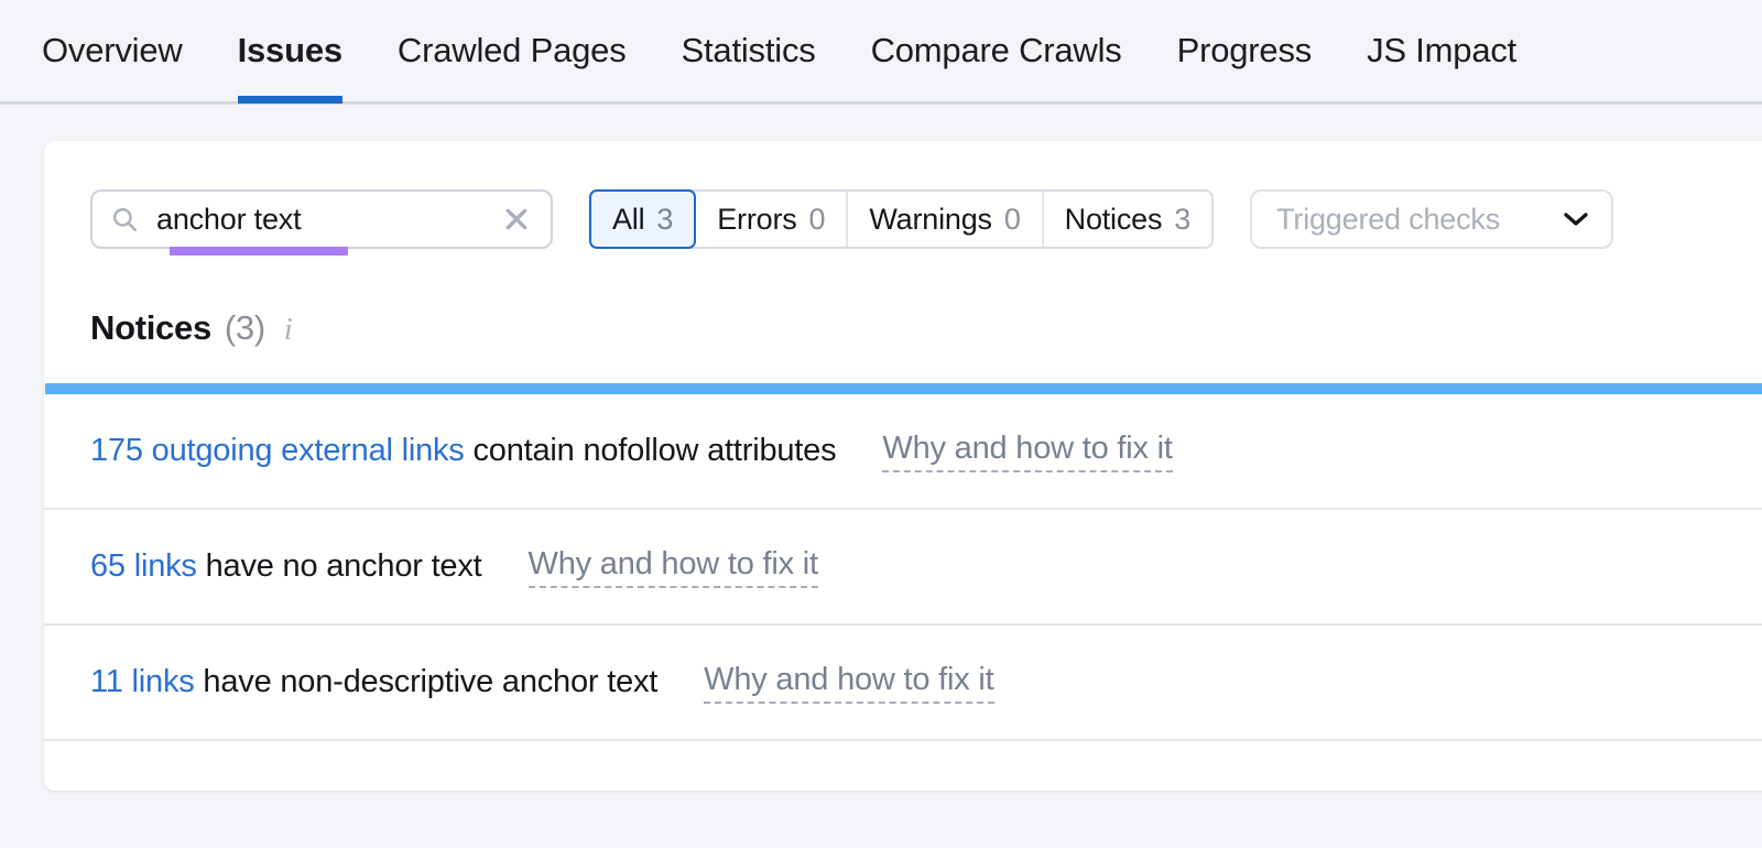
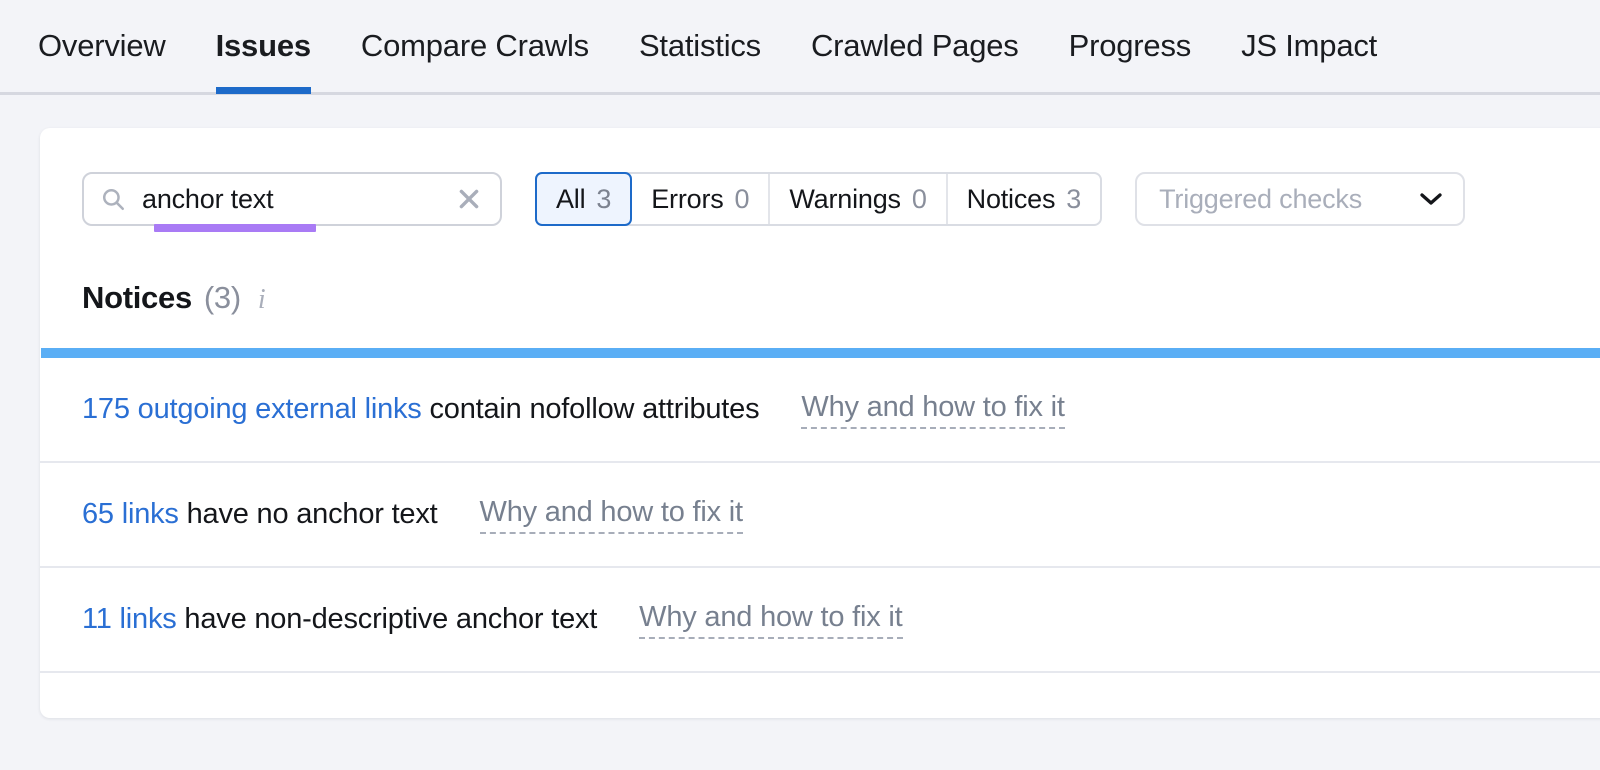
  Overview
  Issues
- Crawled Pages
+ Compare Crawls
  Statistics
- Compare Crawls
+ Crawled Pages
  Progress
  JS Impact
  anchor text
  All
  3
  Errors
  0
  Warnings
  0
  Notices
  3
  Triggered checks
  Notices
  (3)
  i
  175 outgoing external links contain nofollow attributes
  Why and how to fix it
  65 links have no anchor text
  Why and how to fix it
  11 links have non-descriptive anchor text
  Why and how to fix it
